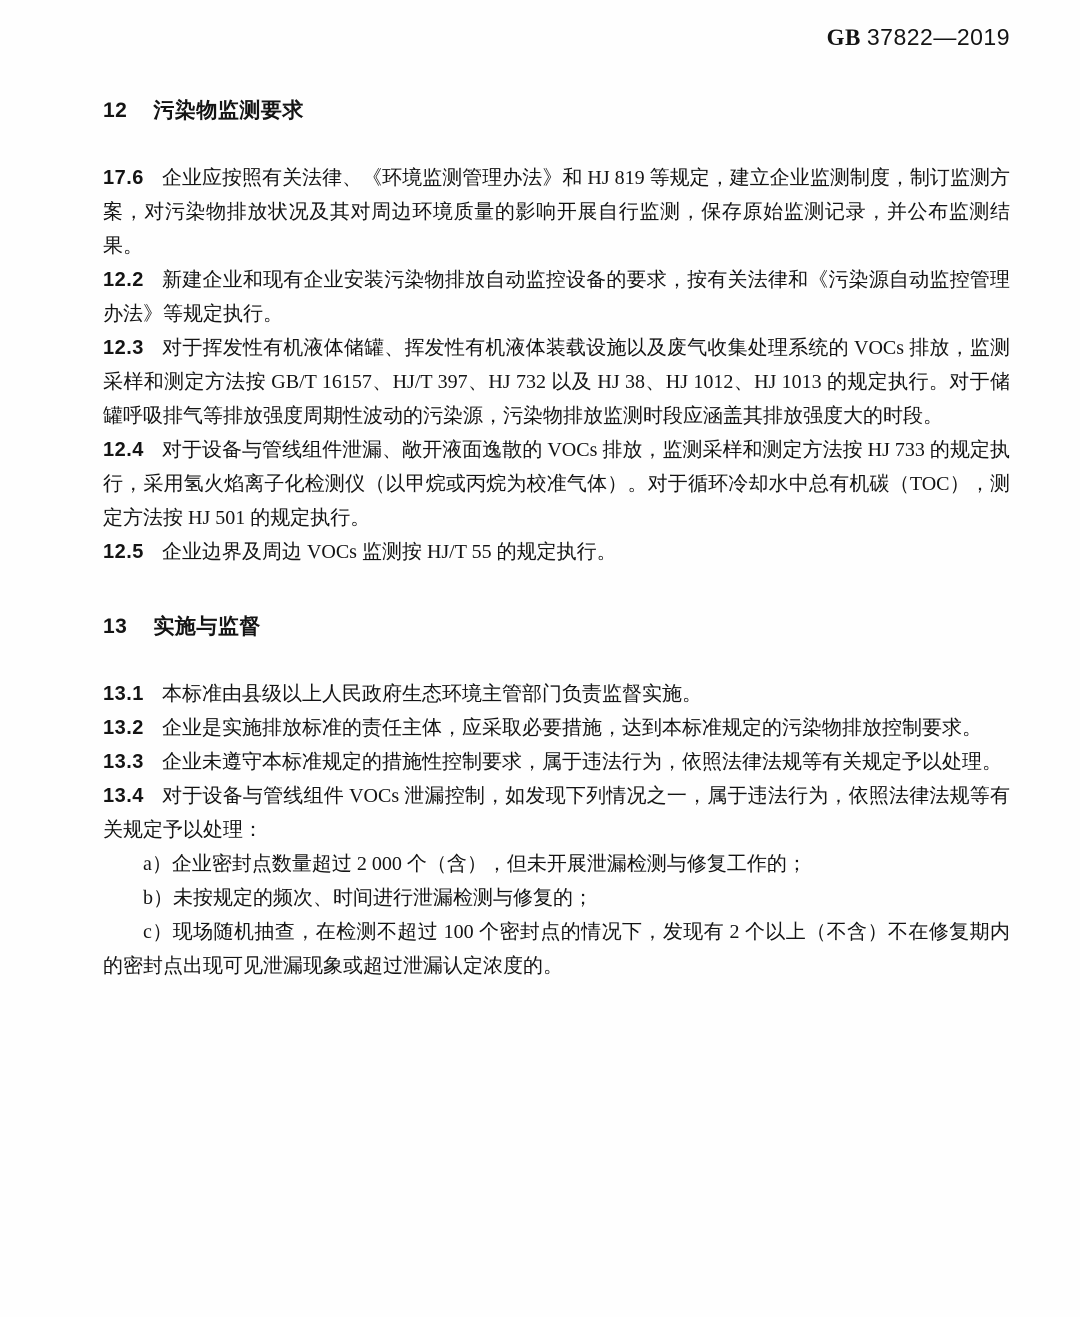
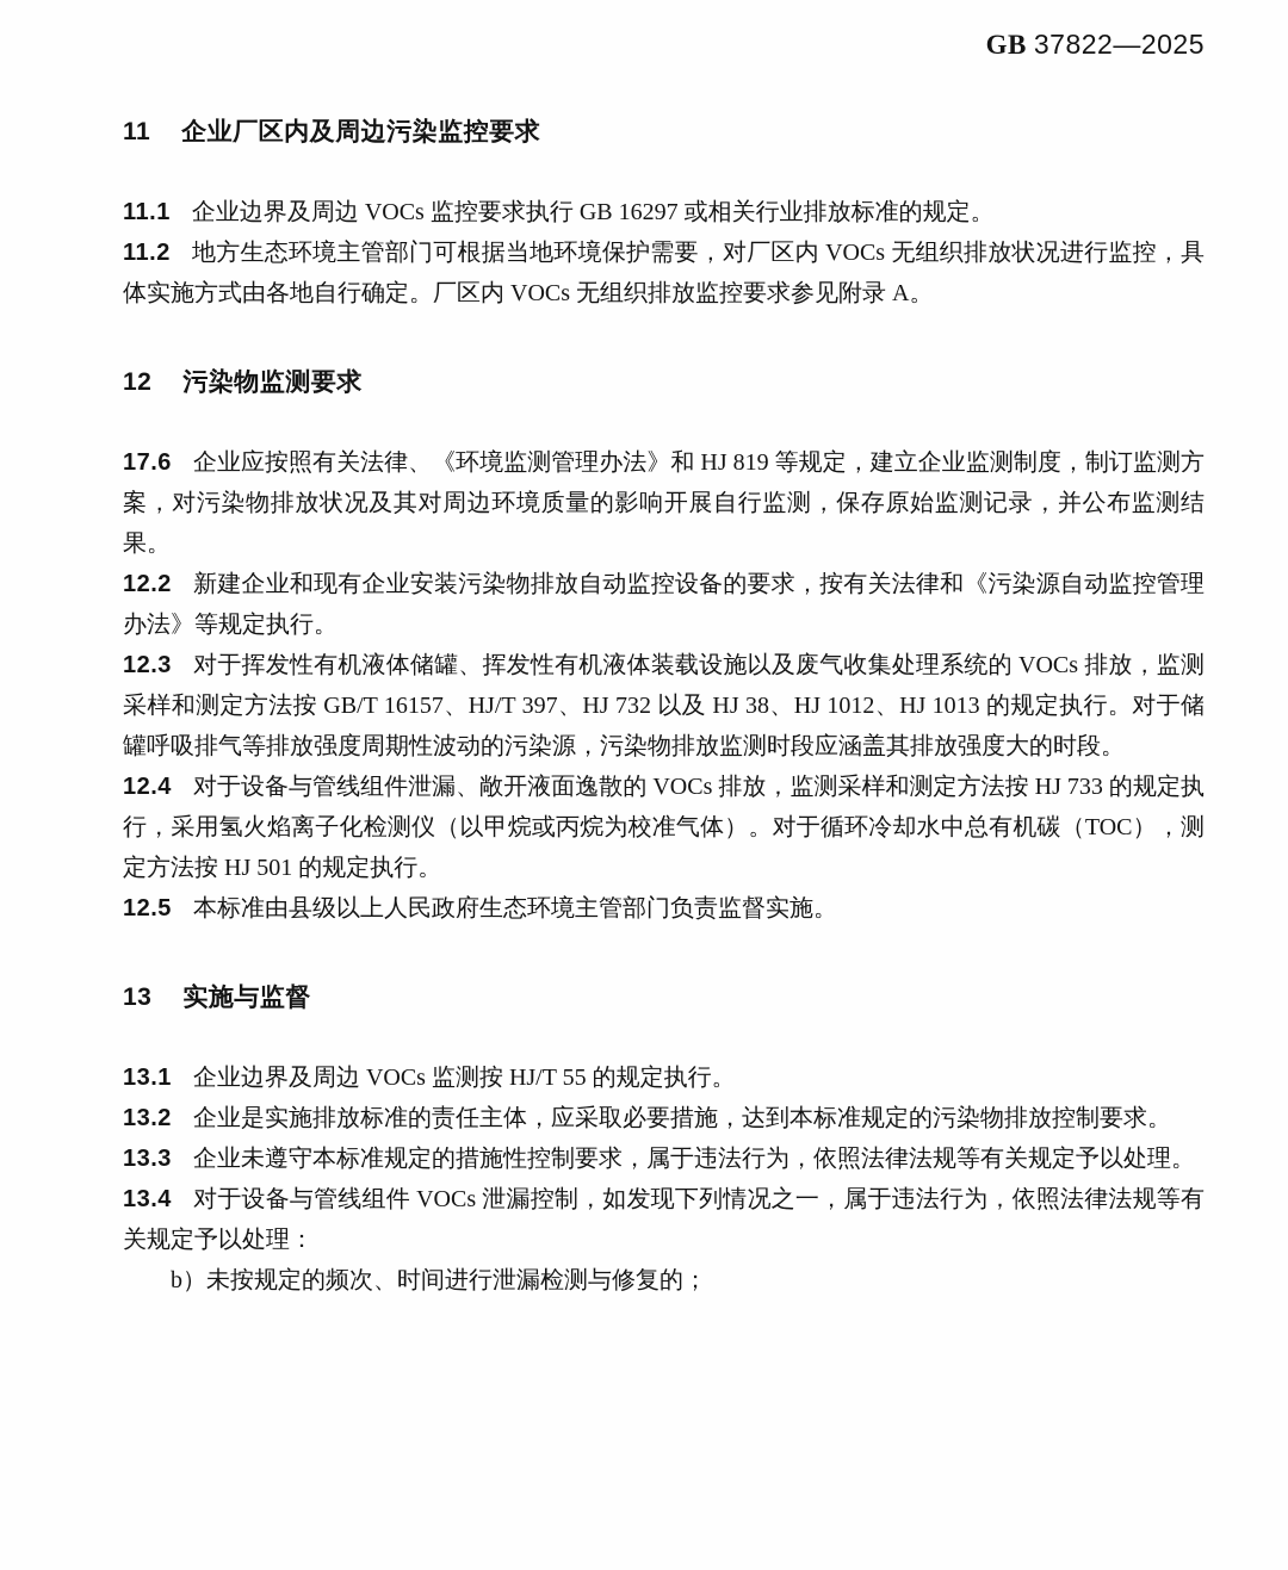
- GB 37822—2019
+ GB 37822—2025
+ 11 企业厂区内及周边污染监控要求
+ 11.1 企业边界及周边 VOCs 监控要求执行 GB 16297 或相关行业排放标准的规定。
+ 11.2 地方生态环境主管部门可根据当地环境保护需要，对厂区内 VOCs 无组织排放状况进行监控，具体实施方式由各地自行确定。厂区内 VOCs 无组织排放监控要求参见附录 A。
  12 污染物监测要求
  17.6 企业应按照有关法律、《环境监测管理办法》和 HJ 819 等规定，建立企业监测制度，制订监测方案，对污染物排放状况及其对周边环境质量的影响开展自行监测，保存原始监测记录，并公布监测结果。
  12.2 新建企业和现有企业安装污染物排放自动监控设备的要求，按有关法律和《污染源自动监控管理办法》等规定执行。
  12.3 对于挥发性有机液体储罐、挥发性有机液体装载设施以及废气收集处理系统的 VOCs 排放，监测采样和测定方法按 GB/T 16157、HJ/T 397、HJ 732 以及 HJ 38、HJ 1012、HJ 1013 的规定执行。对于储罐呼吸排气等排放强度周期性波动的污染源，污染物排放监测时段应涵盖其排放强度大的时段。
  12.4 对于设备与管线组件泄漏、敞开液面逸散的 VOCs 排放，监测采样和测定方法按 HJ 733 的规定执行，采用氢火焰离子化检测仪（以甲烷或丙烷为校准气体）。对于循环冷却水中总有机碳（TOC），测定方法按 HJ 501 的规定执行。
- 12.5 企业边界及周边 VOCs 监测按 HJ/T 55 的规定执行。
+ 12.5 本标准由县级以上人民政府生态环境主管部门负责监督实施。
  13 实施与监督
- 13.1 本标准由县级以上人民政府生态环境主管部门负责监督实施。
+ 13.1 企业边界及周边 VOCs 监测按 HJ/T 55 的规定执行。
  13.2 企业是实施排放标准的责任主体，应采取必要措施，达到本标准规定的污染物排放控制要求。
  13.3 企业未遵守本标准规定的措施性控制要求，属于违法行为，依照法律法规等有关规定予以处理。
  13.4 对于设备与管线组件 VOCs 泄漏控制，如发现下列情况之一，属于违法行为，依照法律法规等有关规定予以处理：
- a）企业密封点数量超过 2 000 个（含），但未开展泄漏检测与修复工作的；
  b）未按规定的频次、时间进行泄漏检测与修复的；
- c）现场随机抽查，在检测不超过 100 个密封点的情况下，发现有 2 个以上（不含）不在修复期内的密封点出现可见泄漏现象或超过泄漏认定浓度的。
